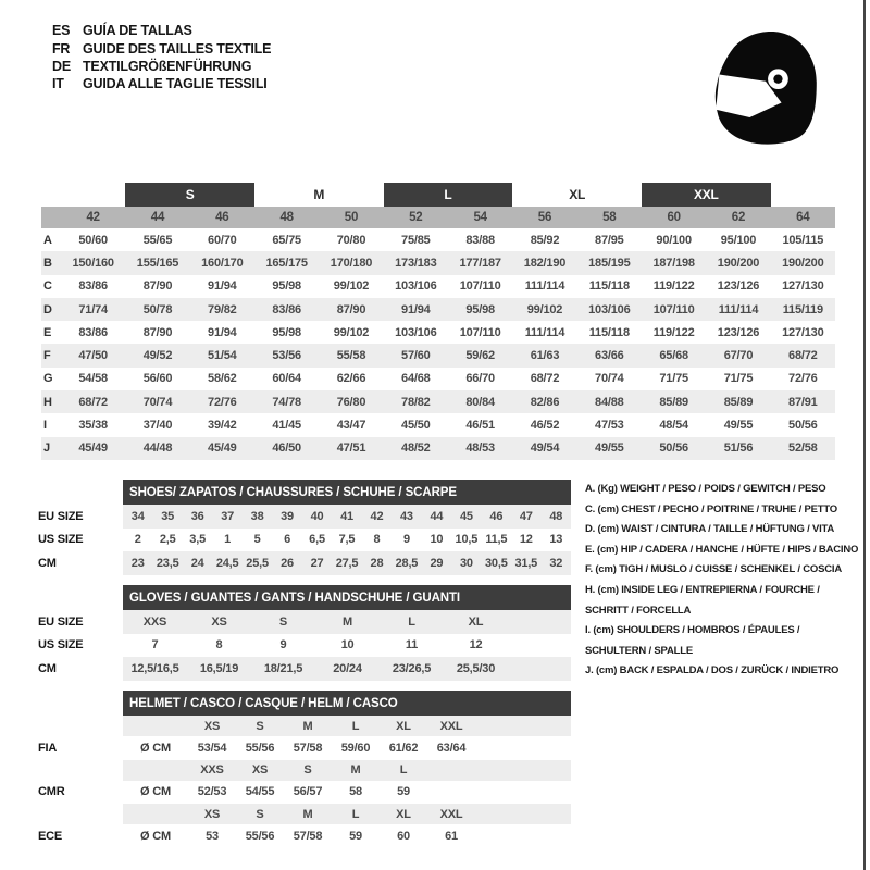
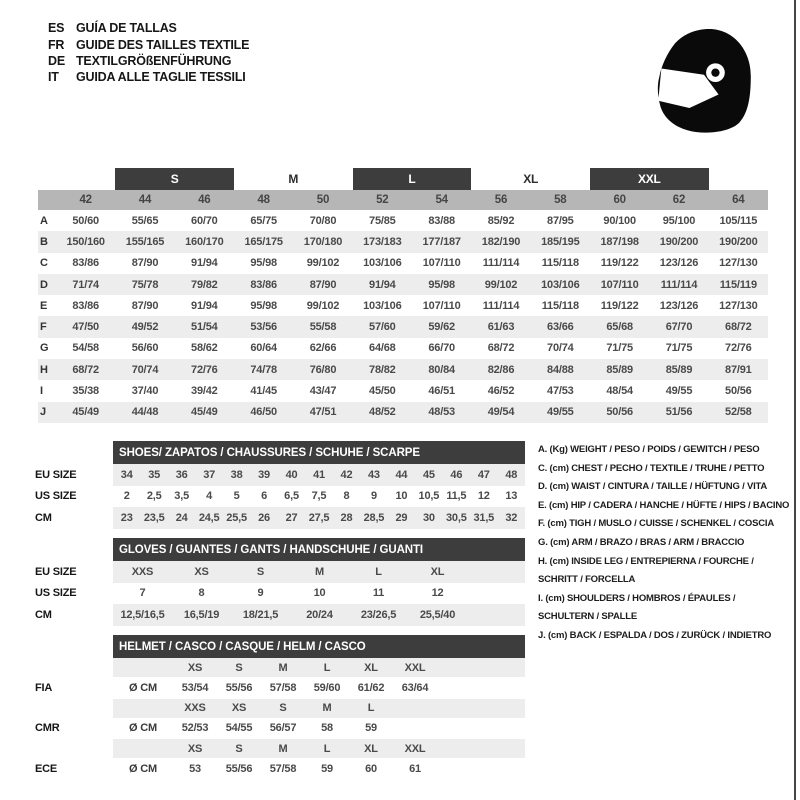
  ES
  GUÍA DE TALLAS
  FR
  GUIDE DES TAILLES TEXTILE
  DE
  TEXTILGRÖßENFÜHRUNG
  IT
  GUIDA ALLE TAGLIE TESSILI
  S
  M
  L
  XL
  XXL
  42
  44
  46
  48
  50
  52
  54
  56
  58
  60
  62
  64
  A
  50/60
  55/65
  60/70
  65/75
  70/80
  75/85
  83/88
  85/92
  87/95
  90/100
  95/100
  105/115
  B
  150/160
  155/165
  160/170
  165/175
  170/180
  173/183
  177/187
  182/190
  185/195
  187/198
  190/200
  190/200
  C
  83/86
  87/90
  91/94
  95/98
  99/102
  103/106
  107/110
  111/114
  115/118
  119/122
  123/126
  127/130
  D
  71/74
- 50/78
+ 75/78
  79/82
  83/86
  87/90
  91/94
  95/98
  99/102
  103/106
  107/110
  111/114
  115/119
  E
  83/86
  87/90
  91/94
  95/98
  99/102
  103/106
  107/110
  111/114
  115/118
  119/122
  123/126
  127/130
  F
  47/50
  49/52
  51/54
  53/56
  55/58
  57/60
  59/62
  61/63
  63/66
  65/68
  67/70
  68/72
  G
  54/58
  56/60
  58/62
  60/64
  62/66
  64/68
  66/70
  68/72
  70/74
  71/75
  71/75
  72/76
  H
  68/72
  70/74
  72/76
  74/78
  76/80
  78/82
  80/84
  82/86
  84/88
  85/89
  85/89
  87/91
  I
  35/38
  37/40
  39/42
  41/45
  43/47
  45/50
  46/51
  46/52
  47/53
  48/54
  49/55
  50/56
  J
  45/49
  44/48
  45/49
  46/50
  47/51
  48/52
  48/53
  49/54
  49/55
  50/56
  51/56
  52/58
  EU SIZE
  US SIZE
  CM
  SHOES/ ZAPATOS / CHAUSSURES / SCHUHE / SCARPE
  34
  35
  36
  37
  38
  39
  40
  41
  42
  43
  44
  45
  46
  47
  48
  2
  2,5
  3,5
- 1
+ 4
  5
  6
  6,5
  7,5
  8
  9
  10
  10,5
  11,5
  12
  13
  23
  23,5
  24
  24,5
  25,5
  26
  27
  27,5
  28
  28,5
  29
  30
  30,5
  31,5
  32
  EU SIZE
  US SIZE
  CM
  GLOVES / GUANTES / GANTS / HANDSCHUHE / GUANTI
  XXS
  XS
  S
  M
  L
  XL
  7
  8
  9
  10
  11
  12
  12,5/16,5
  16,5/19
  18/21,5
  20/24
  23/26,5
- 25,5/30
+ 25,5/40
  FIA
  CMR
  ECE
  HELMET / CASCO / CASQUE / HELM / CASCO
  XS
  S
  M
  L
  XL
  XXL
  Ø CM
  53/54
  55/56
  57/58
  59/60
  61/62
  63/64
  XXS
  XS
  S
  M
  L
  Ø CM
  52/53
  54/55
  56/57
  58
  59
  XS
  S
  M
  L
  XL
  XXL
  Ø CM
  53
  55/56
  57/58
  59
  60
  61
  A. (Kg) WEIGHT / PESO / POIDS / GEWITCH / PESO
- C. (cm) CHEST / PECHO / POITRINE / TRUHE / PETTO
+ C. (cm) CHEST / PECHO / TEXTILE / TRUHE / PETTO
  D. (cm) WAIST / CINTURA / TAILLE / HÜFTUNG / VITA
  E. (cm) HIP / CADERA / HANCHE / HÜFTE / HIPS / BACINO
  F. (cm) TIGH / MUSLO / CUISSE / SCHENKEL / COSCIA
+ G. (cm) ARM / BRAZO / BRAS / ARM / BRACCIO
  H. (cm) INSIDE LEG / ENTREPIERNA / FOURCHE /
  SCHRITT / FORCELLA
  I. (cm) SHOULDERS / HOMBROS / ÉPAULES /
  SCHULTERN / SPALLE
  J. (cm) BACK / ESPALDA / DOS / ZURÜCK / INDIETRO
